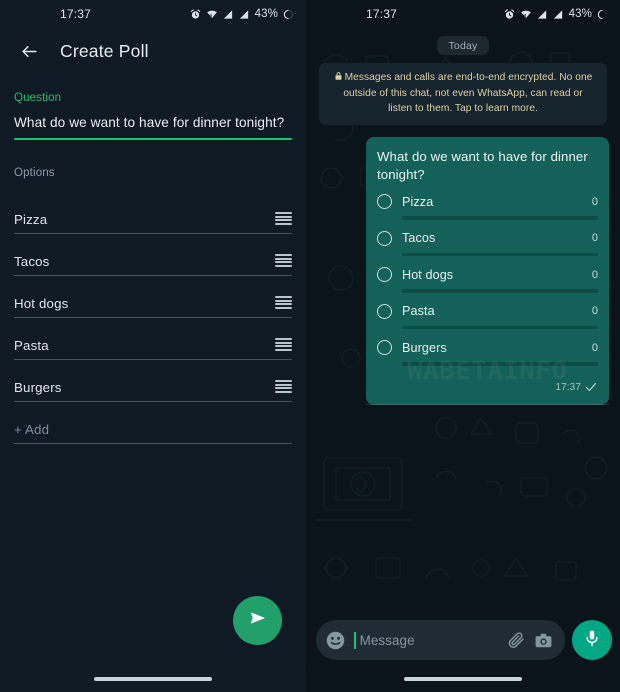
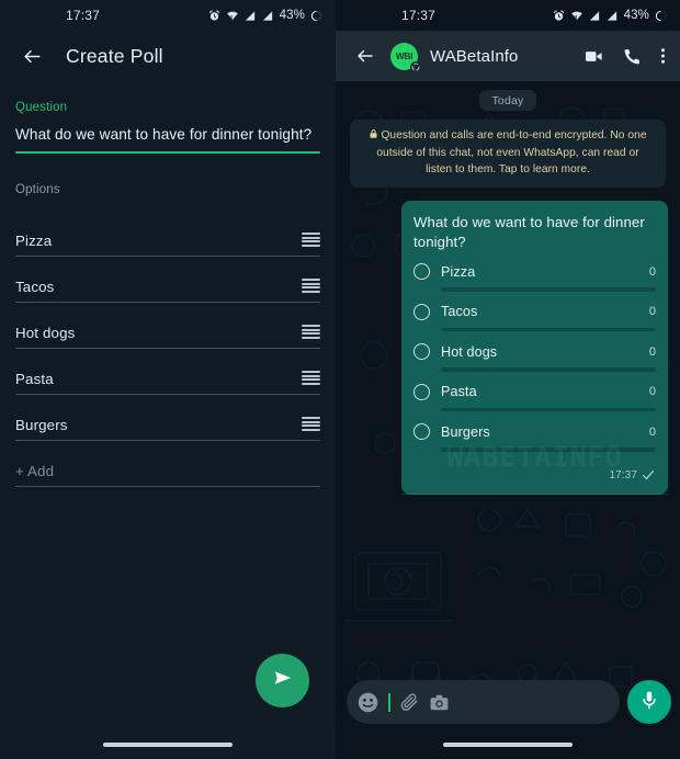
  17:37
  43%
  Create Poll
  Question
  What do we want to have for dinner tonight?
  Options
  Pizza
  Tacos
  Hot dogs
  Pasta
  Burgers
  + Add
  17:37
  43%
+ WBI
+ WABetaInfo
  Today
- Messages and calls are end-to-end encrypted. No one outside of this chat, not even WhatsApp, can read or listen to them. Tap to learn more.
+ Question and calls are end-to-end encrypted. No one outside of this chat, not even WhatsApp, can read or listen to them. Tap to learn more.
  WABETAINFO
  What do we want to have for dinner tonight?
  Pizza
  0
  Tacos
  0
  Hot dogs
  0
  Pasta
  0
  Burgers
  0
  17:37
- Message
